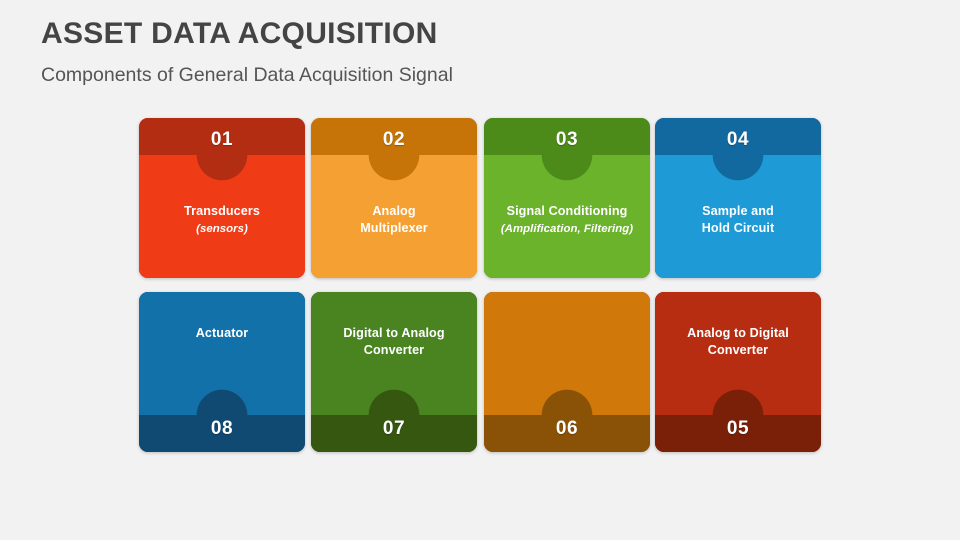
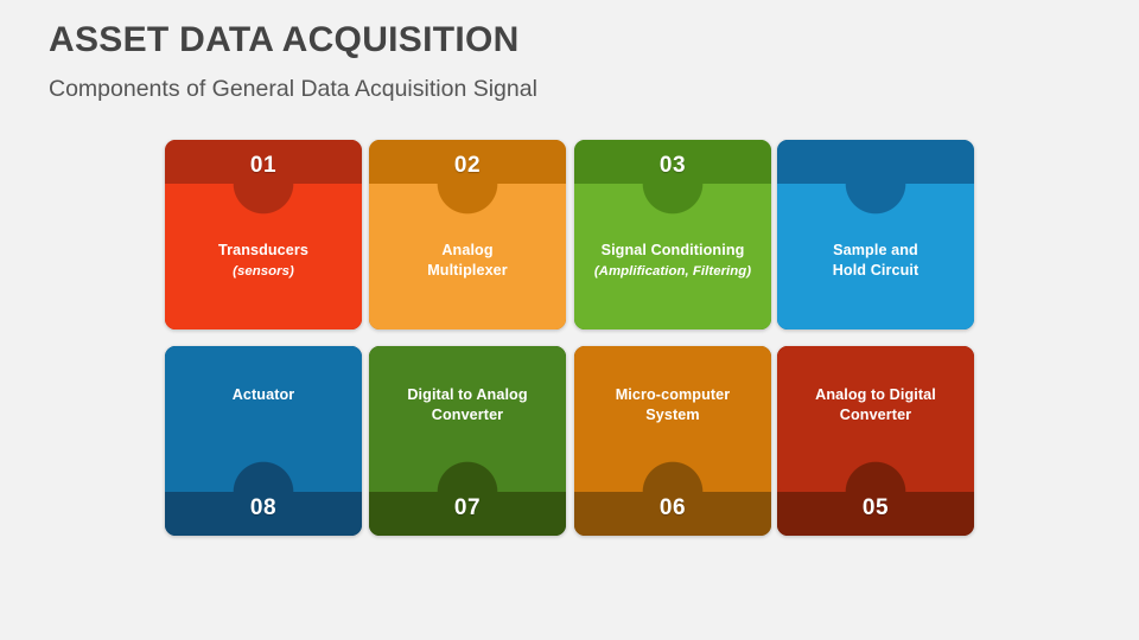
  ASSET DATA ACQUISITION
  Components of General Data Acquisition Signal
  01
  Transducers
  (sensors)
  02
  Analog
  Multiplexer
  03
  Signal Conditioning
  (Amplification, Filtering)
- 04
  Sample and
  Hold Circuit
  08
  Actuator
  07
  Digital to Analog
  Converter
  06
+ Micro-computer
+ System
  05
  Analog to Digital
  Converter
